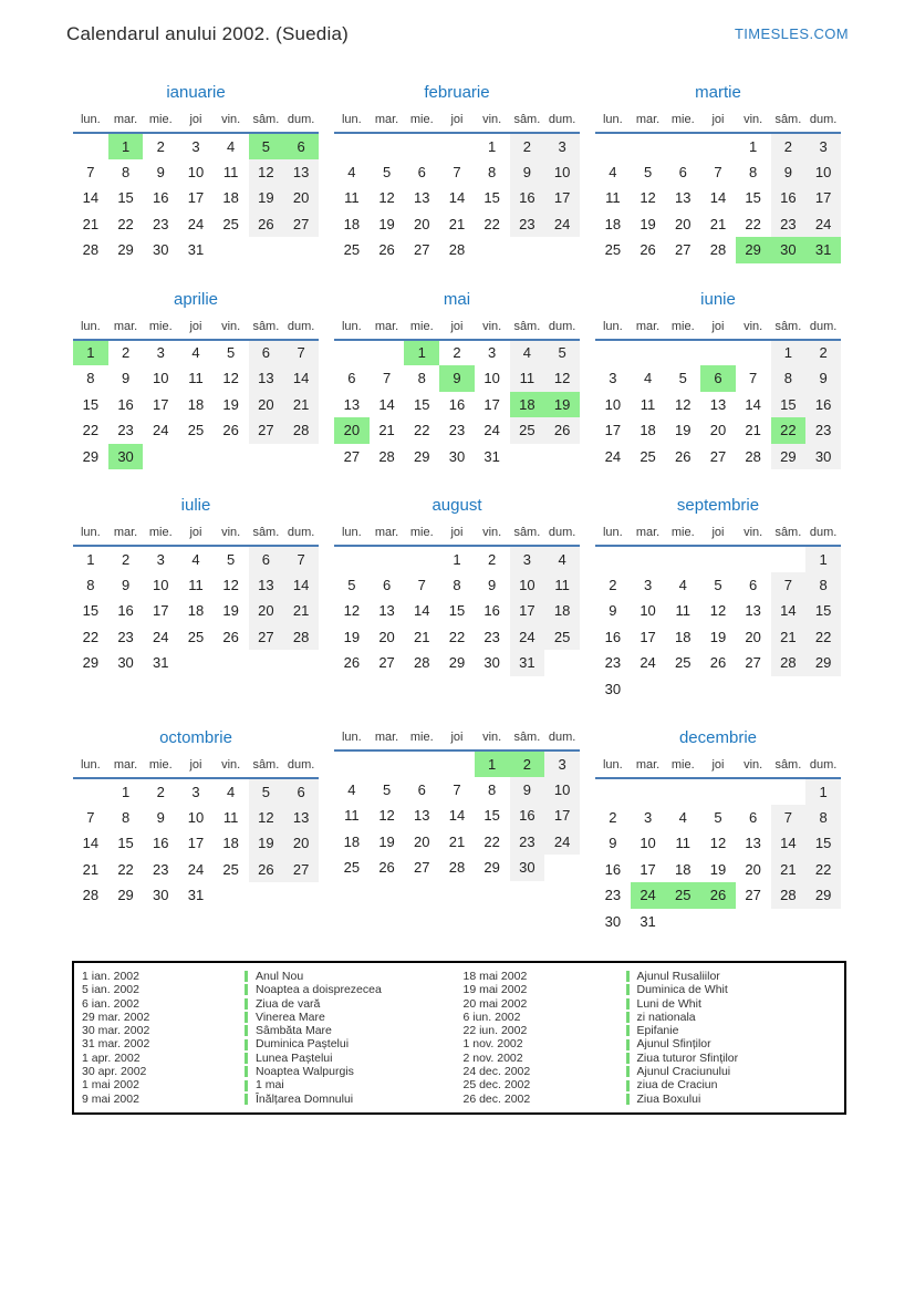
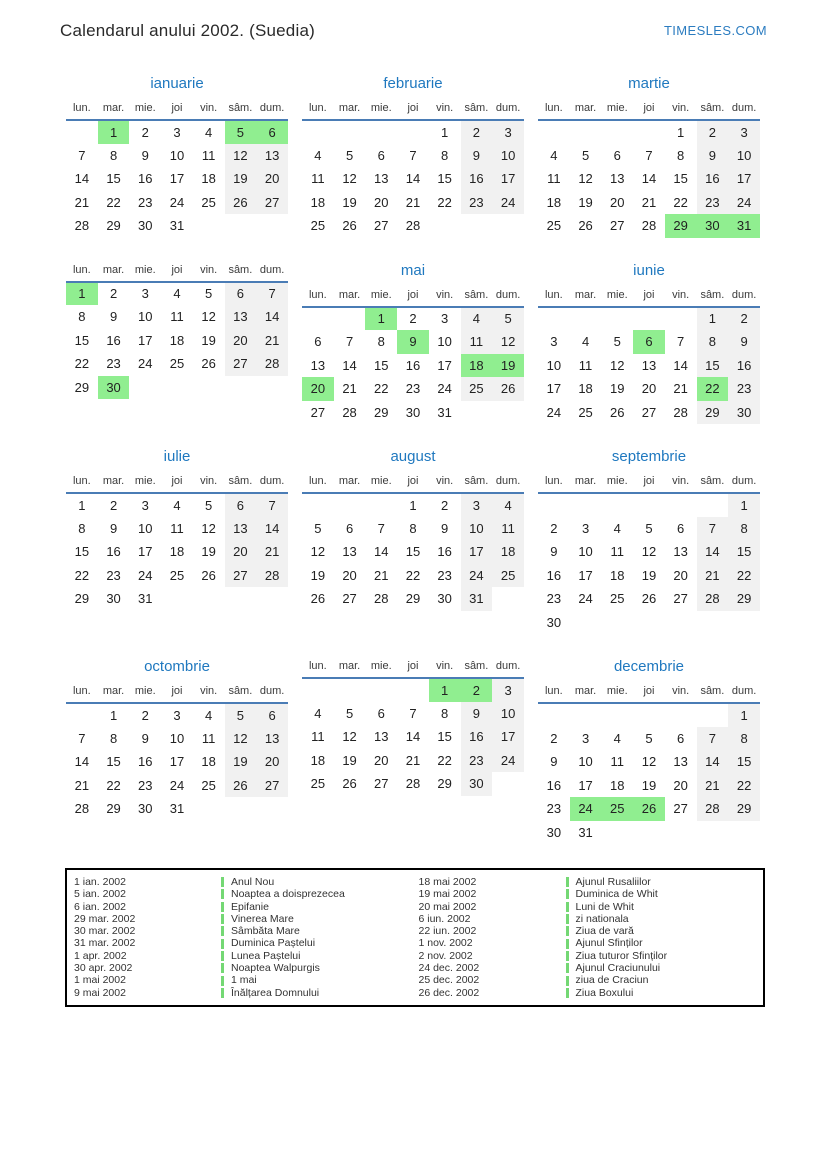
  Calendarul anului 2002. (Suedia)
  TIMESLES.COM
  ianuarie
  lun.	mar.	mie.	joi	vin.	sâm.	dum.
  	1	2	3	4	5	6
  7	8	9	10	11	12	13
  14	15	16	17	18	19	20
  21	22	23	24	25	26	27
  28	29	30	31
  februarie
  lun.	mar.	mie.	joi	vin.	sâm.	dum.
  				1	2	3
  4	5	6	7	8	9	10
  11	12	13	14	15	16	17
  18	19	20	21	22	23	24
  25	26	27	28
  martie
  lun.	mar.	mie.	joi	vin.	sâm.	dum.
  				1	2	3
  4	5	6	7	8	9	10
  11	12	13	14	15	16	17
  18	19	20	21	22	23	24
  25	26	27	28	29	30	31
- aprilie
  lun.	mar.	mie.	joi	vin.	sâm.	dum.
  1	2	3	4	5	6	7
  8	9	10	11	12	13	14
  15	16	17	18	19	20	21
  22	23	24	25	26	27	28
  29	30
  mai
  lun.	mar.	mie.	joi	vin.	sâm.	dum.
  		1	2	3	4	5
  6	7	8	9	10	11	12
  13	14	15	16	17	18	19
  20	21	22	23	24	25	26
  27	28	29	30	31
  iunie
  lun.	mar.	mie.	joi	vin.	sâm.	dum.
  					1	2
  3	4	5	6	7	8	9
  10	11	12	13	14	15	16
  17	18	19	20	21	22	23
  24	25	26	27	28	29	30
  iulie
  lun.	mar.	mie.	joi	vin.	sâm.	dum.
  1	2	3	4	5	6	7
  8	9	10	11	12	13	14
  15	16	17	18	19	20	21
  22	23	24	25	26	27	28
  29	30	31
  august
  lun.	mar.	mie.	joi	vin.	sâm.	dum.
  			1	2	3	4
  5	6	7	8	9	10	11
  12	13	14	15	16	17	18
  19	20	21	22	23	24	25
  26	27	28	29	30	31
  septembrie
  lun.	mar.	mie.	joi	vin.	sâm.	dum.
  						1
  2	3	4	5	6	7	8
  9	10	11	12	13	14	15
  16	17	18	19	20	21	22
  23	24	25	26	27	28	29
  30
  octombrie
  lun.	mar.	mie.	joi	vin.	sâm.	dum.
  	1	2	3	4	5	6
  7	8	9	10	11	12	13
  14	15	16	17	18	19	20
  21	22	23	24	25	26	27
  28	29	30	31
  lun.	mar.	mie.	joi	vin.	sâm.	dum.
  				1	2	3
  4	5	6	7	8	9	10
  11	12	13	14	15	16	17
  18	19	20	21	22	23	24
  25	26	27	28	29	30
  decembrie
  lun.	mar.	mie.	joi	vin.	sâm.	dum.
  						1
  2	3	4	5	6	7	8
  9	10	11	12	13	14	15
  16	17	18	19	20	21	22
  23	24	25	26	27	28	29
  30	31
  1 ian. 2002
  Anul Nou
  5 ian. 2002
  Noaptea a doisprezecea
  6 ian. 2002
- Ziua de vară
+ Epifanie
  29 mar. 2002
  Vinerea Mare
  30 mar. 2002
  Sâmbăta Mare
  31 mar. 2002
  Duminica Paștelui
  1 apr. 2002
  Lunea Paștelui
  30 apr. 2002
  Noaptea Walpurgis
  1 mai 2002
  1 mai
  9 mai 2002
  Înălțarea Domnului
  18 mai 2002
  Ajunul Rusaliilor
  19 mai 2002
  Duminica de Whit
  20 mai 2002
  Luni de Whit
  6 iun. 2002
  zi nationala
  22 iun. 2002
- Epifanie
+ Ziua de vară
  1 nov. 2002
  Ajunul Sfinților
  2 nov. 2002
  Ziua tuturor Sfinților
  24 dec. 2002
  Ajunul Craciunului
  25 dec. 2002
  ziua de Craciun
  26 dec. 2002
  Ziua Boxului
